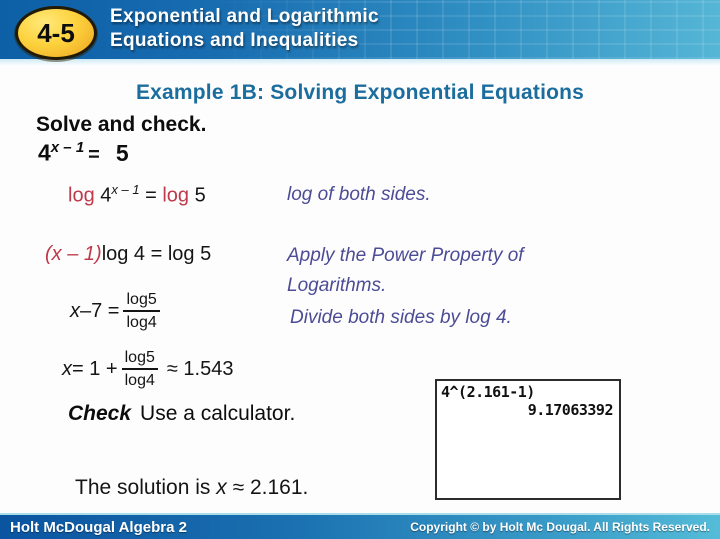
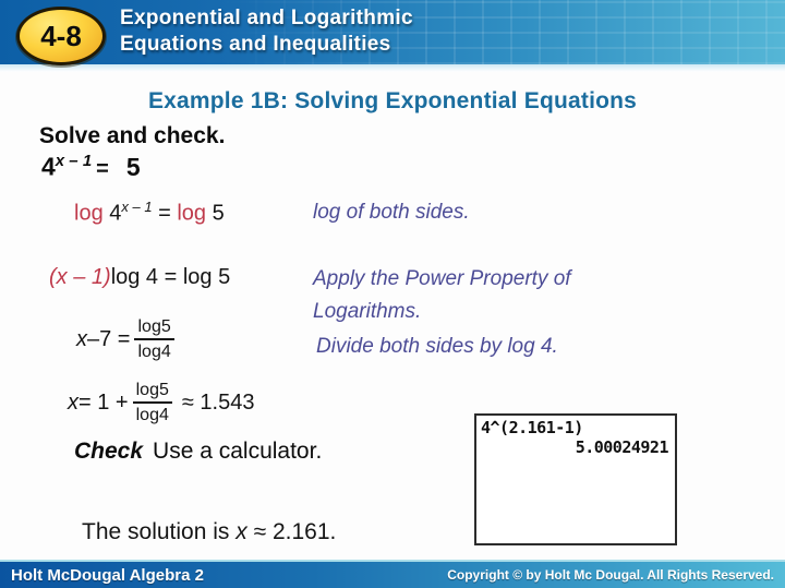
- 4-5
+ 4-8
  Exponential and Logarithmic
  Equations and Inequalities
  Example 1B: Solving Exponential Equations
  Solve and check.
  4x – 1 = 5
  log 4x – 1 = log 5
  log of both sides.
  (x – 1)log 4 = log 5
  Apply the Power Property of
  Logarithms.
  x
  –7 =
  log5
  log4
  Divide both sides by log 4.
  x
  = 1 +
  log5
  log4
  ≈ 1.543
  4^(2.161-1)
- 9.17063392
+ 5.00024921
  Check Use a calculator.
  The solution is x ≈ 2.161.
  Holt McDougal Algebra 2
  Copyright © by Holt Mc Dougal. All Rights Reserved.
